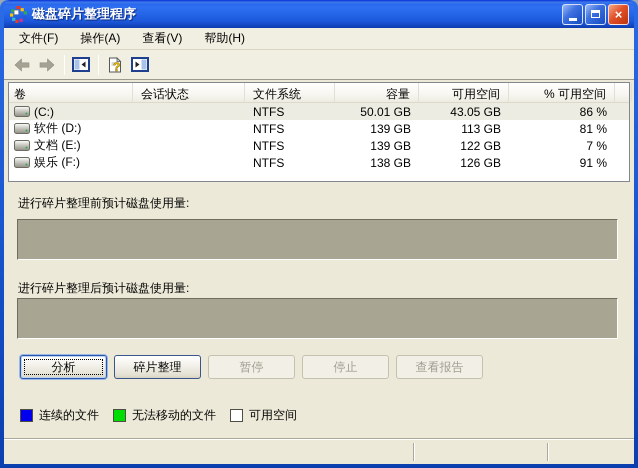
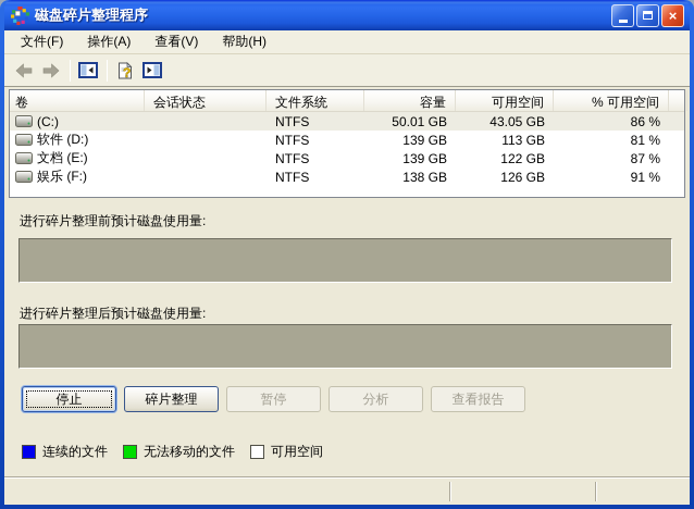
  磁盘碎片整理程序
  ×
  文件(F)
  操作(A)
  查看(V)
  帮助(H)
  ?
  卷
  会话状态
  文件系统
  容量
  可用空间
  % 可用空间
  (C:)
  NTFS
  50.01 GB
  43.05 GB
  86 %
  软件 (D:)
  NTFS
  139 GB
  113 GB
  81 %
  文档 (E:)
  NTFS
  139 GB
  122 GB
- 7 %
+ 87 %
  娱乐 (F:)
  NTFS
  138 GB
  126 GB
  91 %
  进行碎片整理前预计磁盘使用量:
  进行碎片整理后预计磁盘使用量:
- 分析
+ 停止
  碎片整理
  暂停
- 停止
+ 分析
  查看报告
  连续的文件
  无法移动的文件
  可用空间
